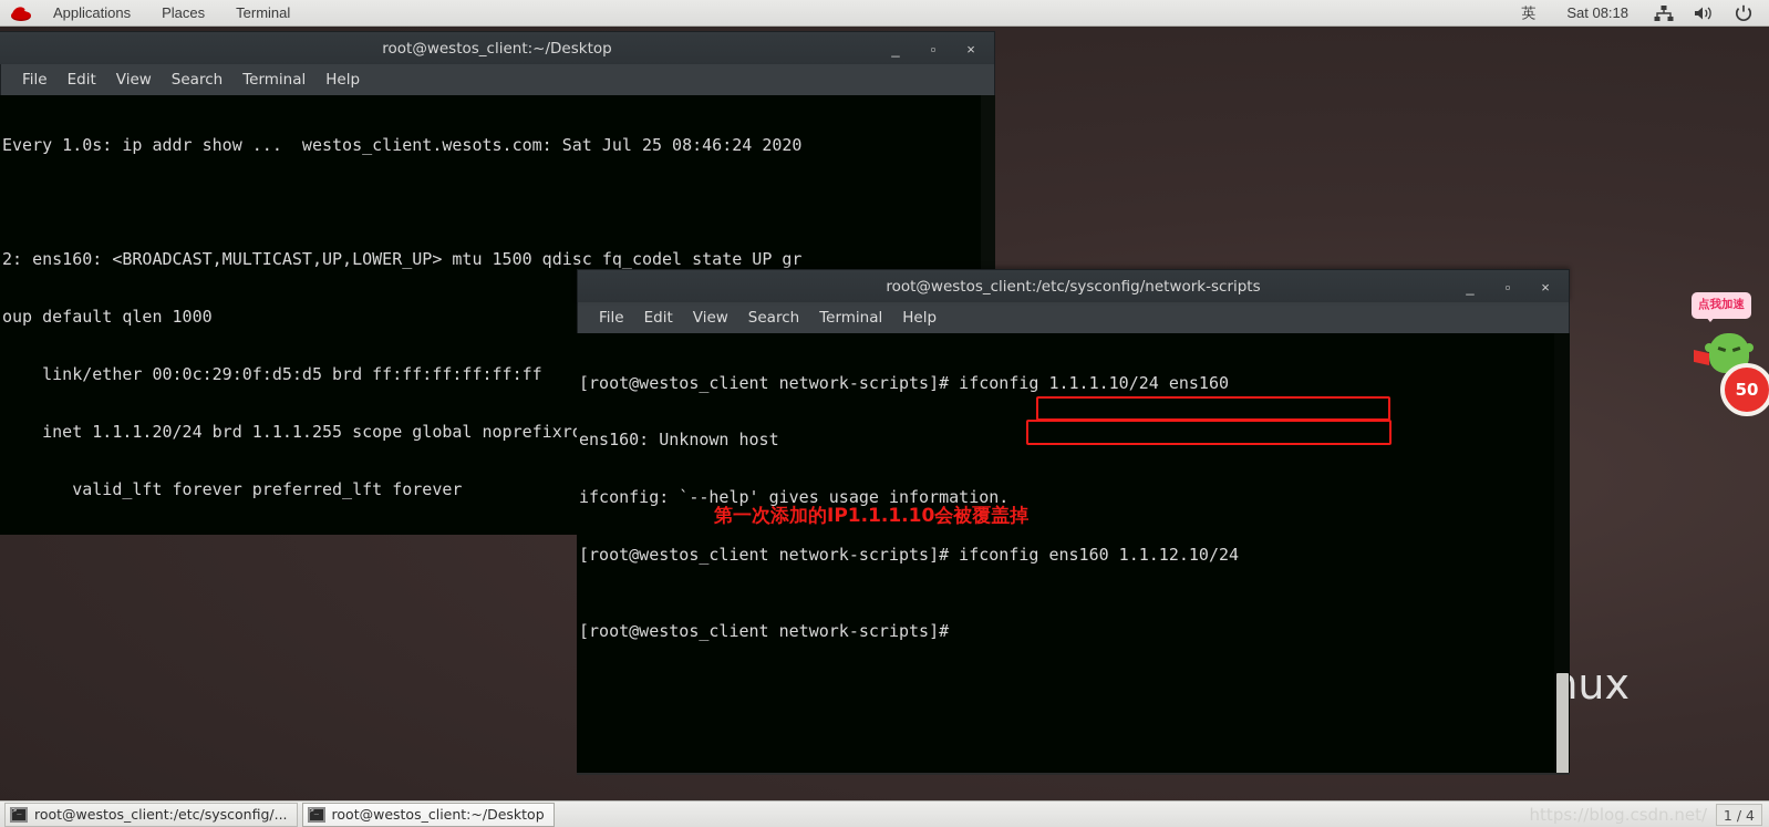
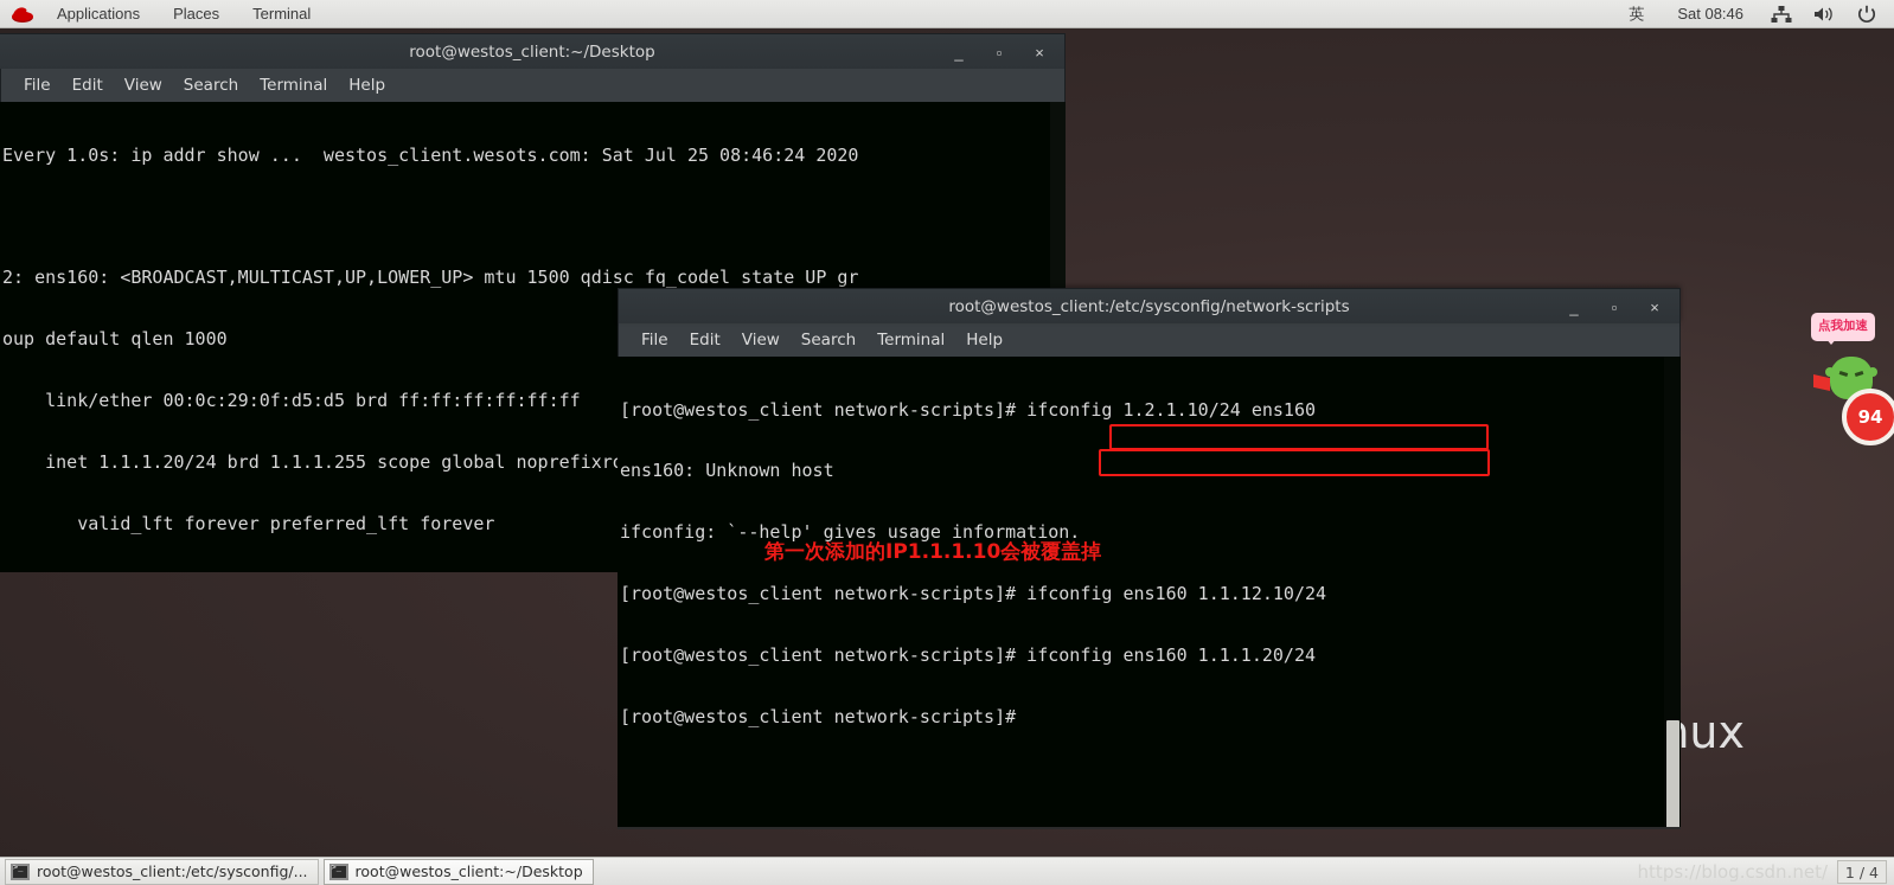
  Applications
  Places
  Terminal
  英
- Sat 08:18
+ Sat 08:46
  root@westos_client:~/Desktop
  _
  ▫
  ×
  File
  Edit
  View
  Search
  Terminal
  Help
  Every 1.0s: ip addr show ... westos_client.wesots.com: Sat Jul 25 08:46:24 2020
  2: ens160: <BROADCAST,MULTICAST,UP,LOWER_UP> mtu 1500 qdisc fq_codel state UP gr
  oup default qlen 1000
  link/ether 00:0c:29:0f:d5:d5 brd ff:ff:ff:ff:ff:ff
  inet 1.1.1.20/24 brd 1.1.1.255 scope global noprefixr
  valid_lft forever preferred_lft forever
  root@westos_client:/etc/sysconfig/network-scripts
  _
  ▫
  ×
  File
  Edit
  View
  Search
  Terminal
  Help
- [root@westos_client network-scripts]# ifconfig 1.1.1.10/24 ens160
+ [root@westos_client network-scripts]# ifconfig 1.2.1.10/24 ens160
  ens160: Unknown host
  ifconfig: `--help' gives usage information.
  [root@westos_client network-scripts]# ifconfig ens160 1.1.12.10/24
+ [root@westos_client network-scripts]# ifconfig ens160 1.1.1.20/24
  [root@westos_client network-scripts]#
  第一次添加的IP1.1.1.10会被覆盖掉
  点我加速
- 50
+ 94
  root@westos_client:/etc/sysconfig/...
  root@westos_client:~/Desktop
  https://blog.csdn.net/
  1 / 4
